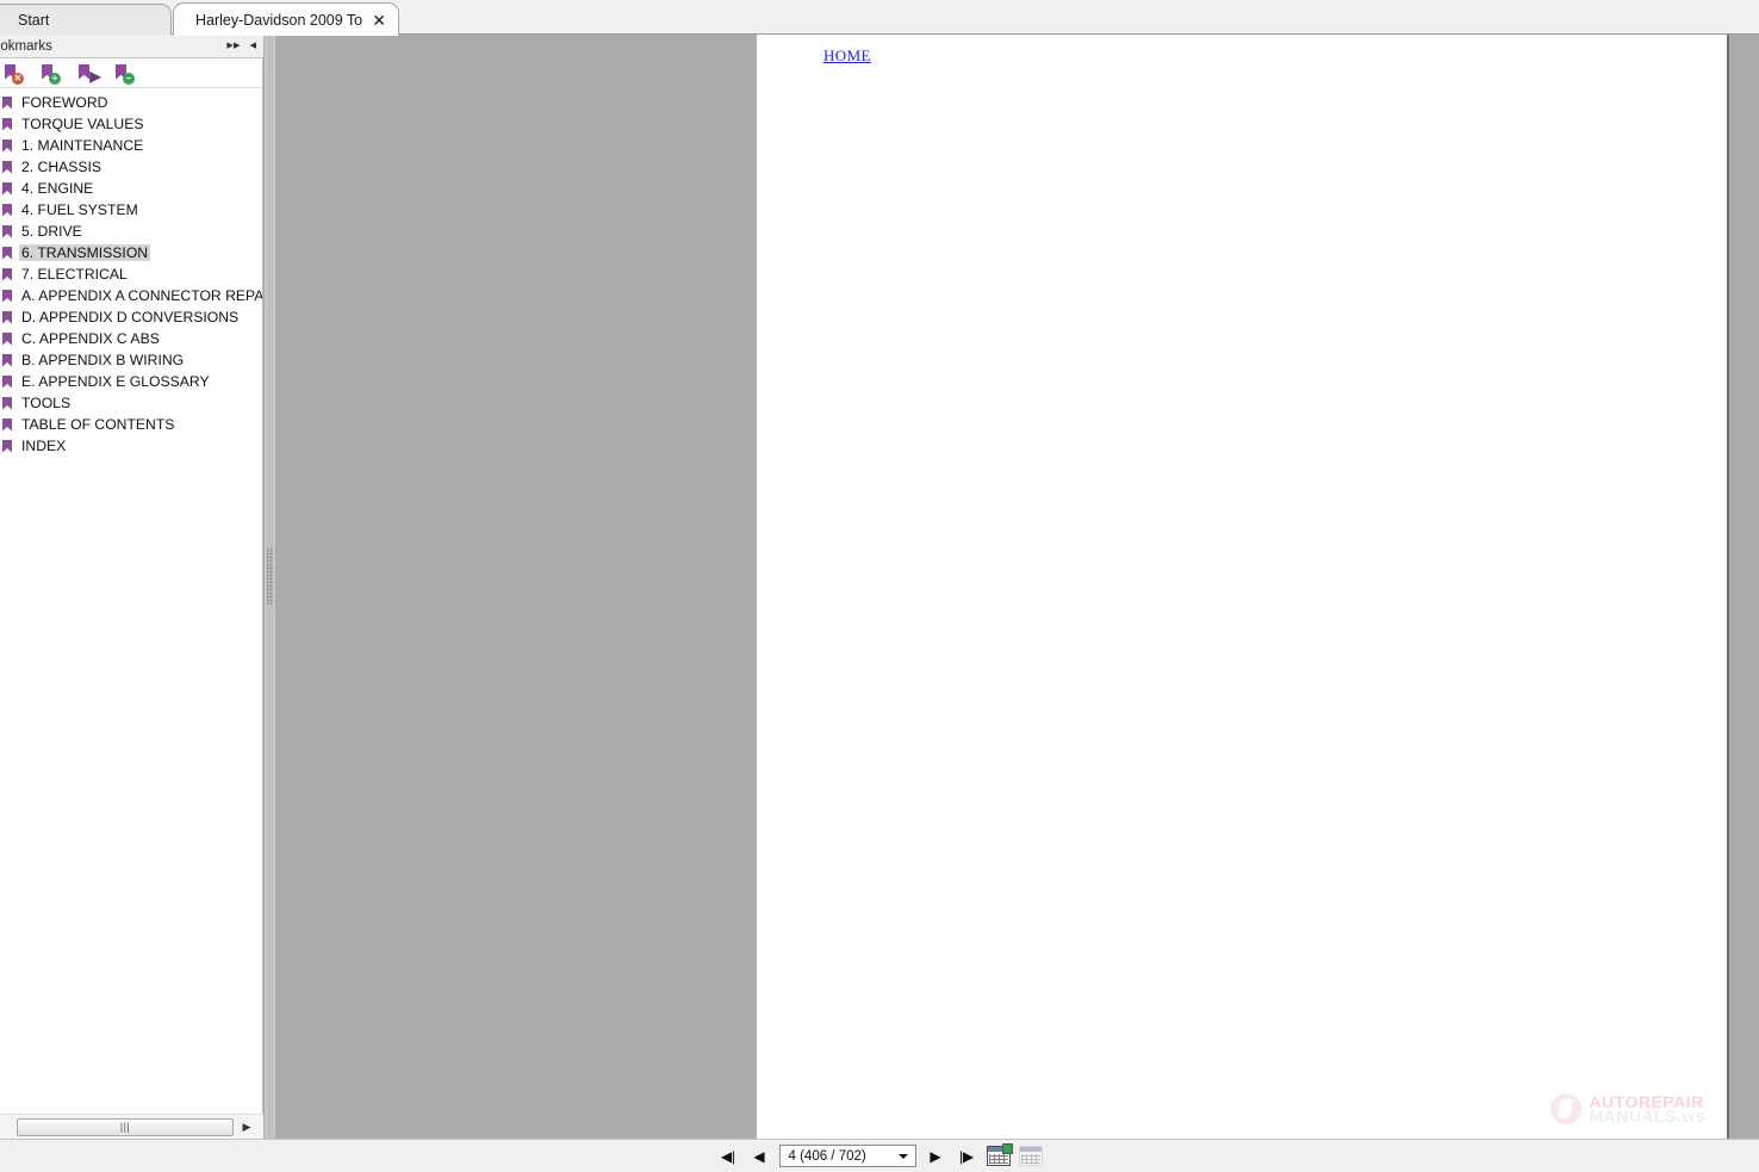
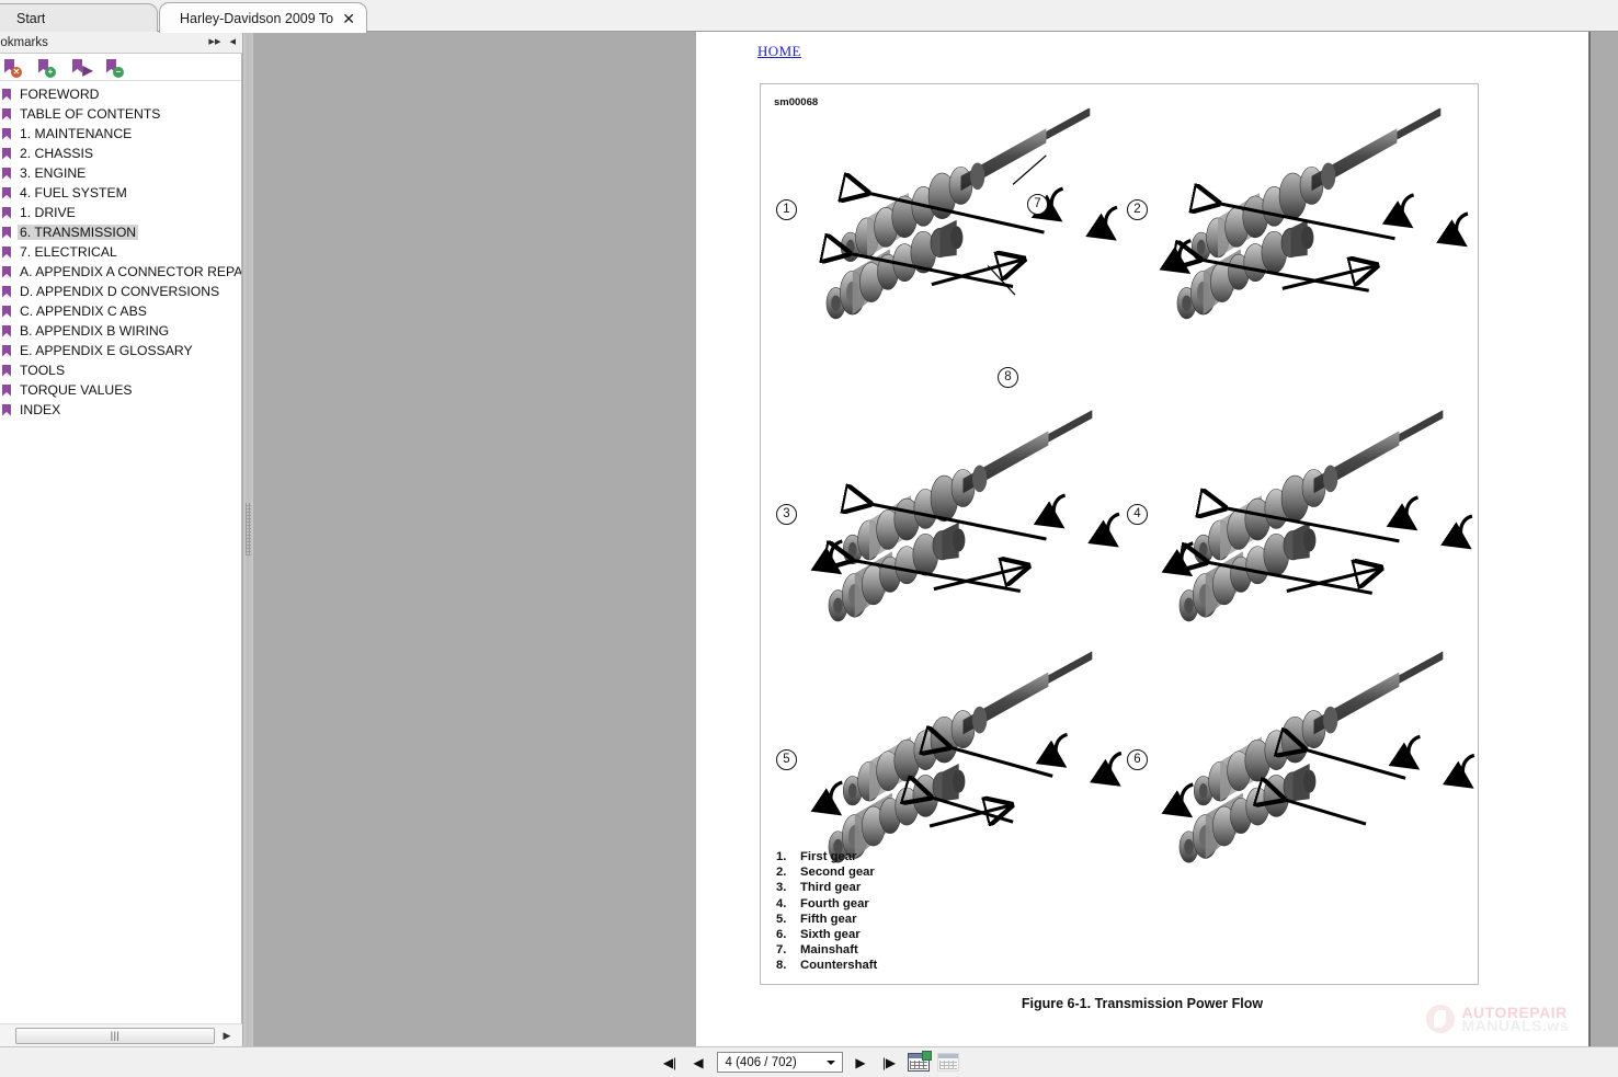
  Start
  Harley-Davidson 2009 To
  ✕
  okmarks
  ▸▸
  ◂
  ✕
  +
  ▶
  −
  FOREWORD
- TORQUE VALUES
+ TABLE OF CONTENTS
  1. MAINTENANCE
  2. CHASSIS
- 4. ENGINE
+ 3. ENGINE
  4. FUEL SYSTEM
- 5. DRIVE
+ 1. DRIVE
  6. TRANSMISSION
  7. ELECTRICAL
  A. APPENDIX A CONNECTOR REPA
  D. APPENDIX D CONVERSIONS
  C. APPENDIX C ABS
  B. APPENDIX B WIRING
  E. APPENDIX E GLOSSARY
  TOOLS
- TABLE OF CONTENTS
+ TORQUE VALUES
  INDEX
  |||
  ▶
  HOME
+ sm00068
+ 1
+ 7
+ 8
+ 2
+ 3
+ 4
+ 5
+ 6
+ 1.
+ First gear
+ 2.
+ Second gear
+ 3.
+ Third gear
+ 4.
+ Fourth gear
+ 5.
+ Fifth gear
+ 6.
+ Sixth gear
+ 7.
+ Mainshaft
+ 8.
+ Countershaft
+ Figure 6-1. Transmission Power Flow
  AUTOREPAIR
  MANUALS.ws
  ◀|
  ◀
  4 (406 / 702)
  ▶
  |▶
